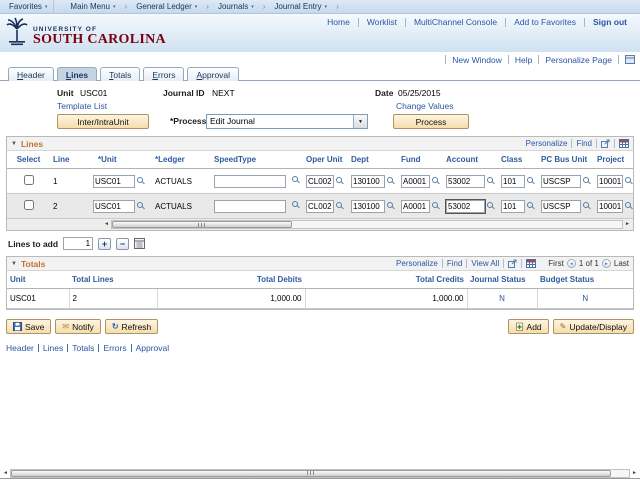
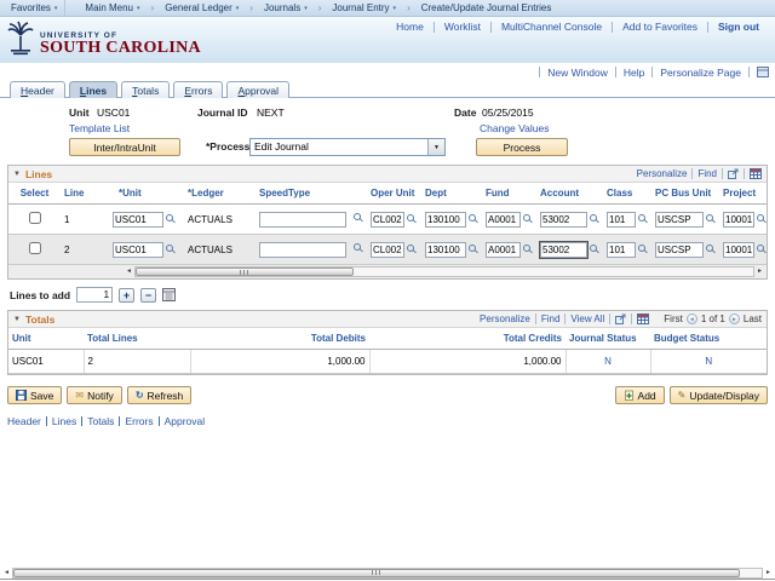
  Favorites
  Main Menu
  ›
  General Ledger
  ›
  Journals
  ›
  Journal Entry
  ›
+ Create/Update Journal Entries
  SOUTH CAROLINA
  Home
  Worklist
  MultiChannel Console
  Add to Favorites
  Sign out
  New Window
  Help
  Personalize Page
  Header
  Lines
  Totals
  Errors
  Approval
  Unit
  USC01
  Journal ID
  NEXT
  Date
  05/25/2015
  Template List
  Change Values
  Inter/IntraUnit
  *Process
  Edit Journal
  Process
  Lines
  Personalize
  Find
  Select	Line	*Unit	*Ledger	SpeedType		Oper Unit	Dept	Fund	Account	Class	PC Bus Unit	Project
  	1	USC01	ACTUALS			CL002	130100	A0001	53002	101	USCSP	10001
  	2	USC01	ACTUALS			CL002	130100	A0001	53002	101	USCSP	10001
  Lines to add
  1
  +
  −
  Totals
  Personalize
  Find
  View All
  First
  1 of 1
  Last
  Unit	Total Lines	Total Debits	Total Credits	Journal Status	Budget Status
  USC01	2	1,000.00	1,000.00	N	N
  Save
  ✉
  Notify
  ↻
  Refresh
  Add
  ✎
  Update/Display
  Header
  Lines
  Totals
  Errors
  Approval
